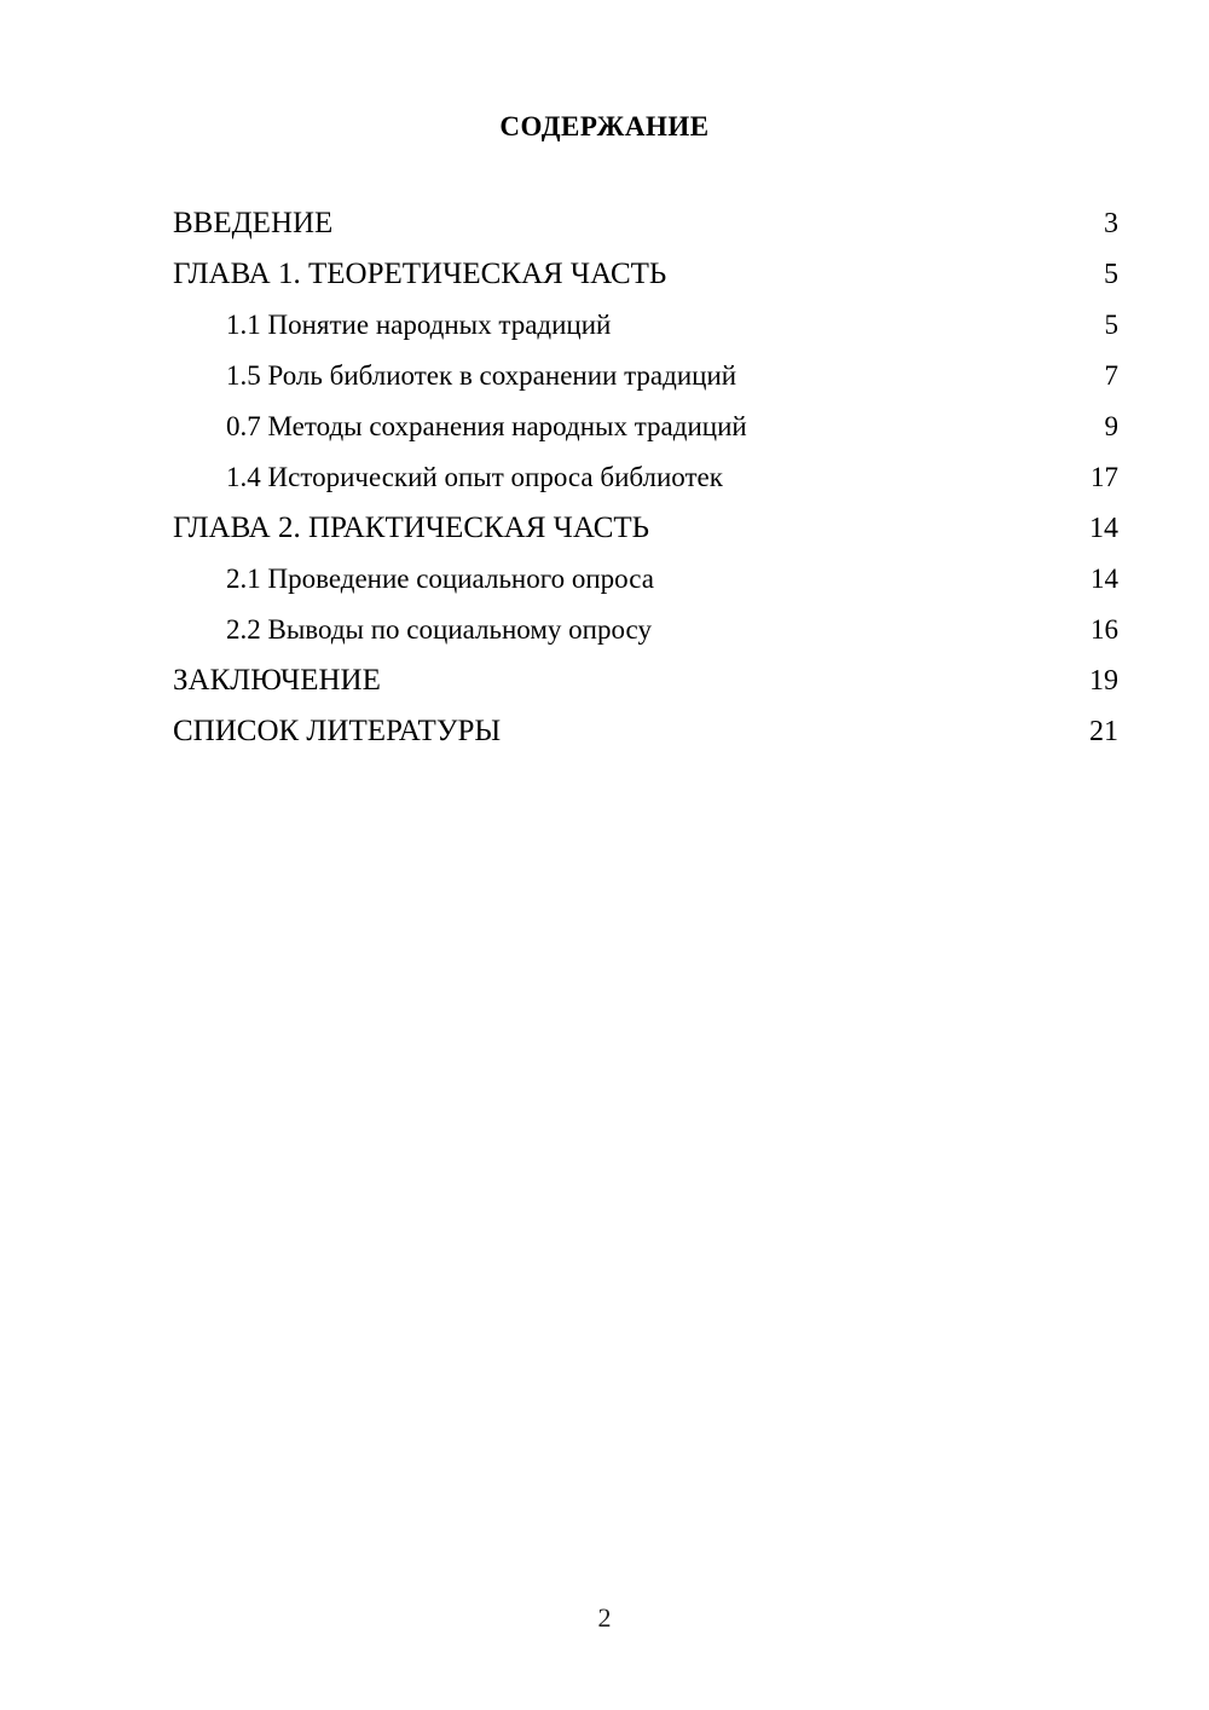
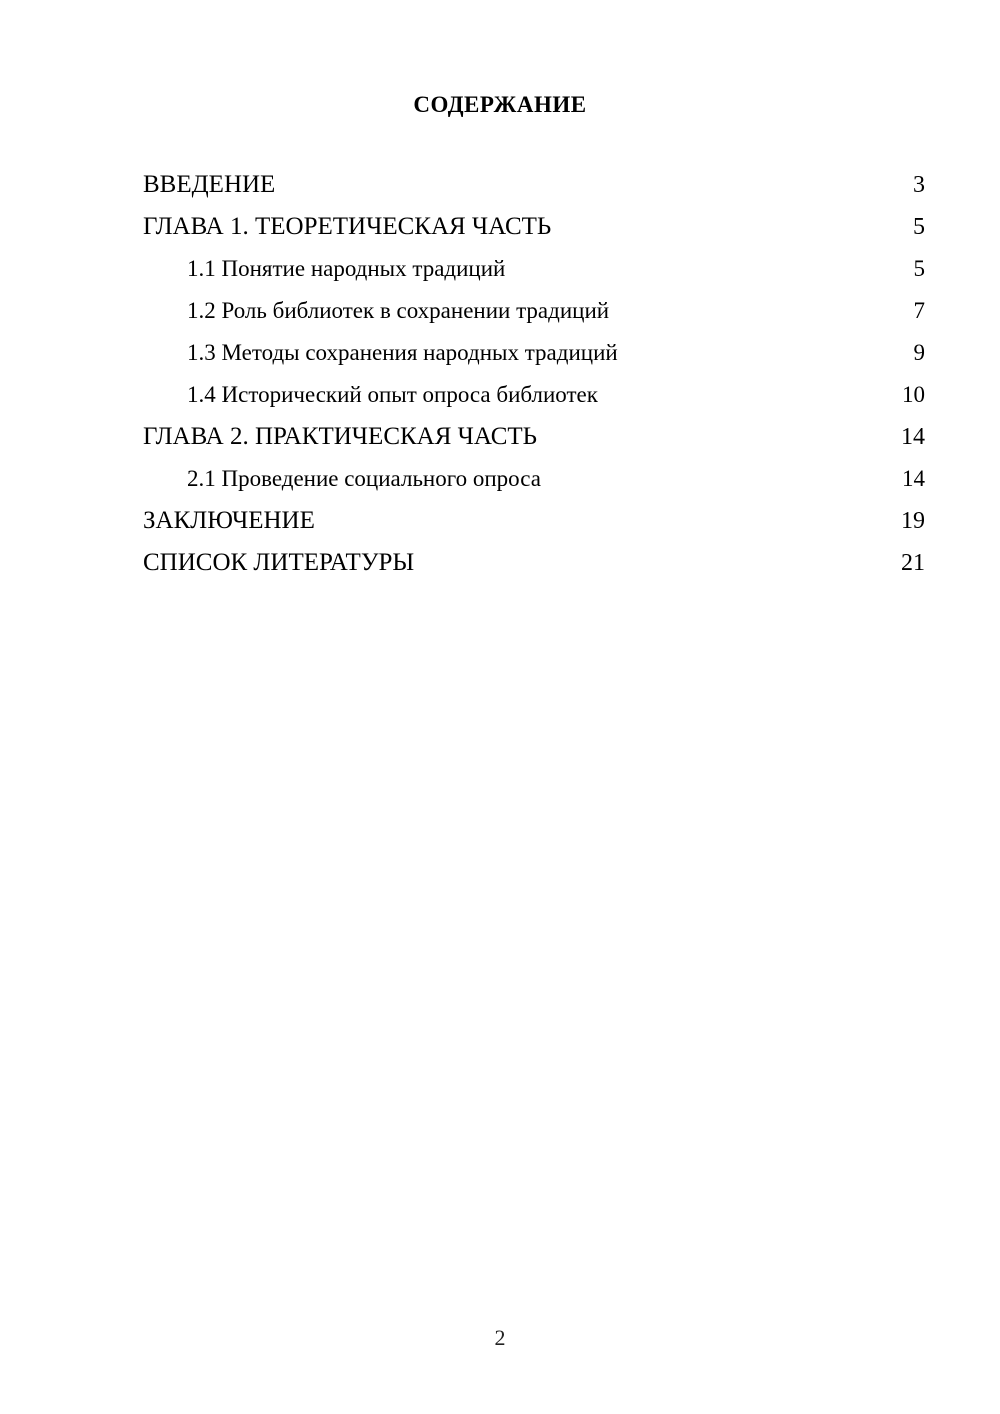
  СОДЕРЖАНИЕ
  ВВЕДЕНИЕ
  3
  ГЛАВА 1. ТЕОРЕТИЧЕСКАЯ ЧАСТЬ
  5
  1.1 Понятие народных традиций
  5
- 1.5 Роль библиотек в сохранении традиций
+ 1.2 Роль библиотек в сохранении традиций
  7
- 0.7 Методы сохранения народных традиций
+ 1.3 Методы сохранения народных традиций
  9
  1.4 Исторический опыт опроса библиотек
- 17
+ 10
  ГЛАВА 2. ПРАКТИЧЕСКАЯ ЧАСТЬ
  14
  2.1 Проведение социального опроса
  14
- 2.2 Выводы по социальному опросу
- 16
  ЗАКЛЮЧЕНИЕ
  19
  СПИСОК ЛИТЕРАТУРЫ
  21
  2
